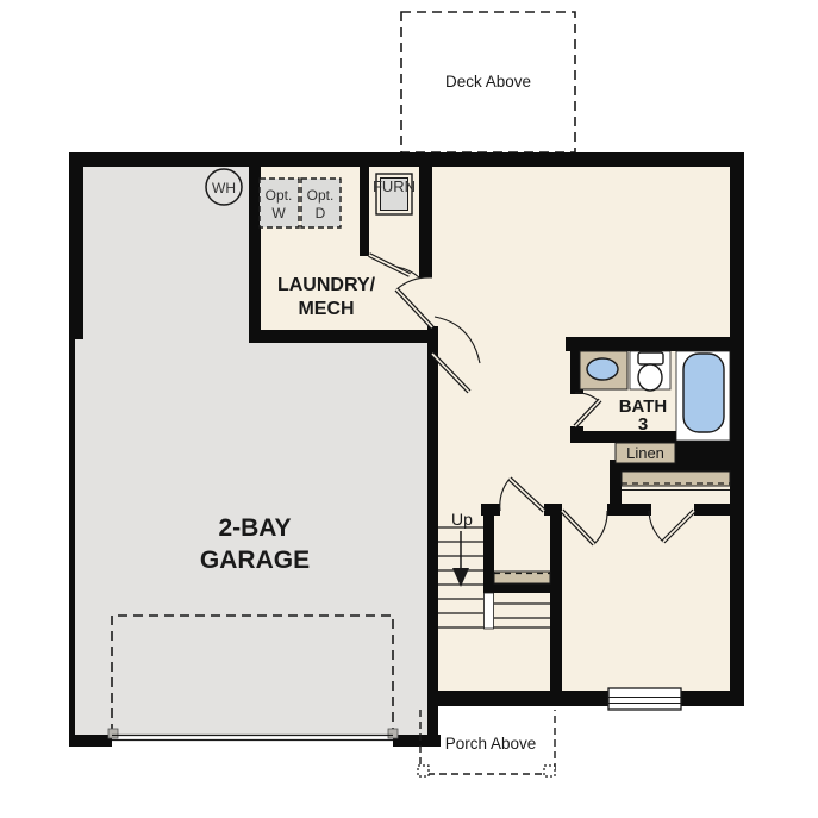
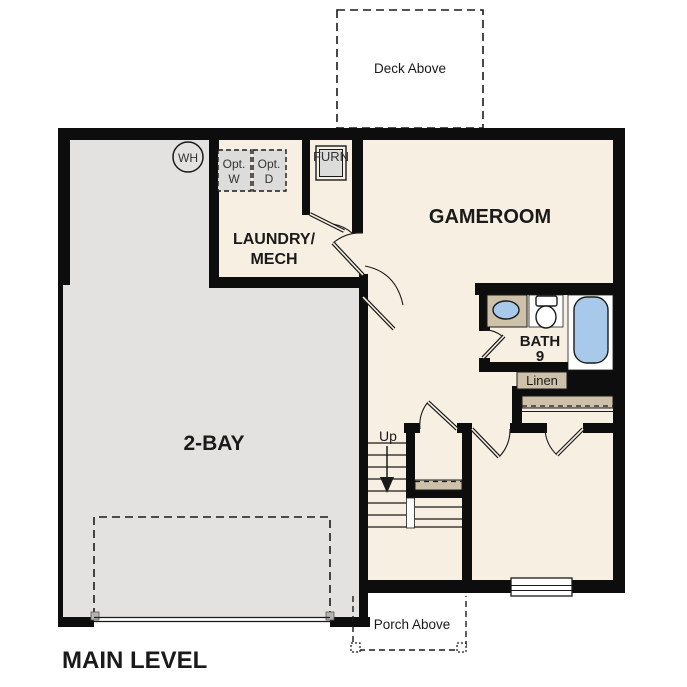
  Deck Above
  Porch Above
  Up
  Linen
  WH
  Opt.
  W
  Opt.
  D
  FURN
+ GAMEROOM
  LAUNDRY/
  MECH
  2-BAY
- GARAGE
  BATH
- 3
+ 9
+ MAIN LEVEL
